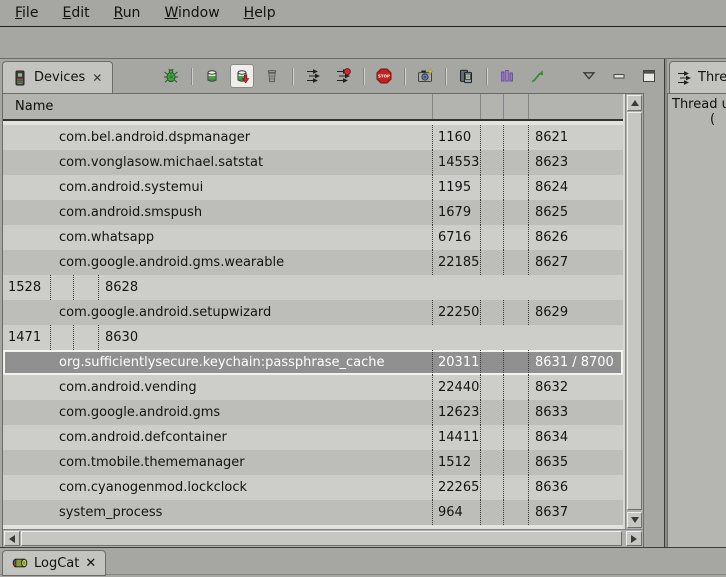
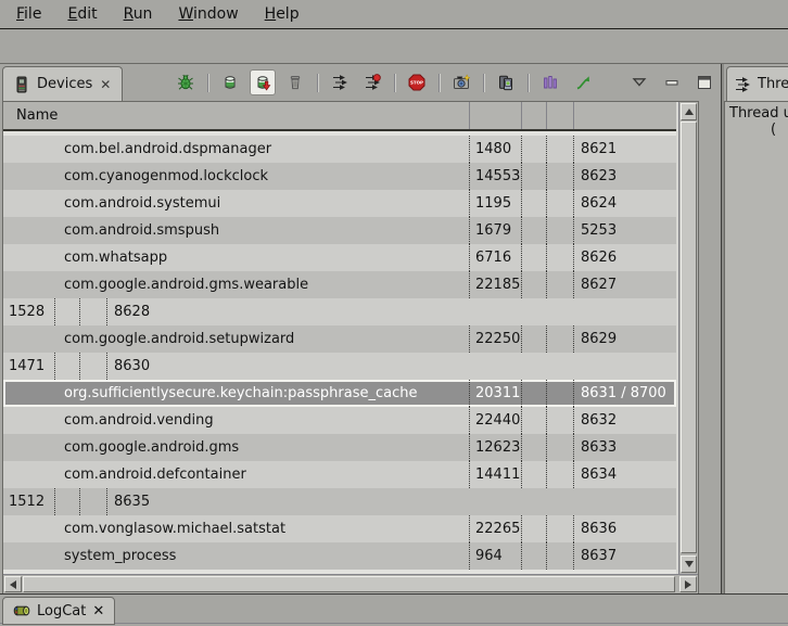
  File
  Edit
  Run
  Window
  Help
  Devices
  ✕
  Name
  com.bel.android.dspmanager
- 1160
+ 1480
  8621
- com.vonglasow.michael.satstat
+ com.cyanogenmod.lockclock
  14553
  8623
  com.android.systemui
  1195
  8624
  com.android.smspush
  1679
- 8625
+ 5253
  com.whatsapp
  6716
  8626
  com.google.android.gms.wearable
  22185
  8627
  1528
  8628
  com.google.android.setupwizard
  22250
  8629
  1471
  8630
  org.sufficientlysecure.keychain:passphrase_cache
  20311
  8631 / 8700
  com.android.vending
  22440
  8632
  com.google.android.gms
  12623
  8633
  com.android.defcontainer
  14411
  8634
- com.tmobile.thememanager
  1512
  8635
- com.cyanogenmod.lockclock
+ com.vonglasow.michael.satstat
  22265
  8636
  system_process
  964
  8637
  Thre
  Thread
  (
  LogCat
  ✕
